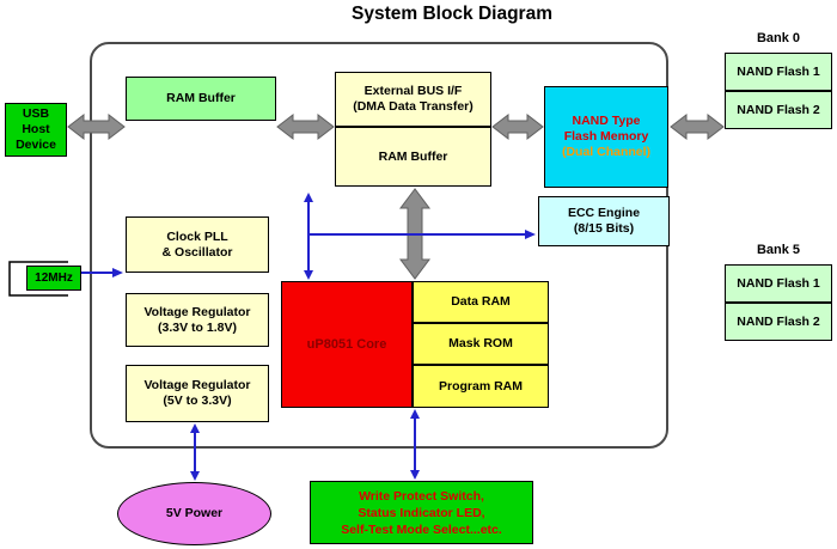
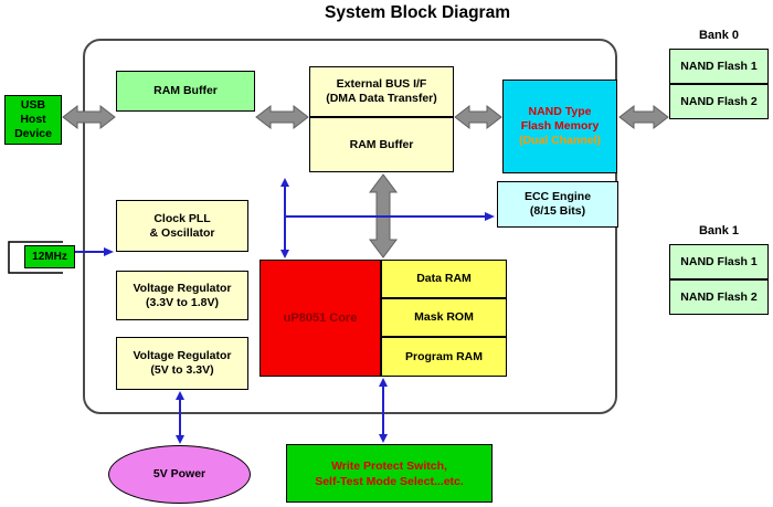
  System Block Diagram
  USB
  Host
  Device
  12MHz
  RAM Buffer
  External BUS I/F
  (DMA Data Transfer)
  RAM Buffer
  NAND Type
  Flash Memory
  (Dual Channel)
  ECC Engine
  (8/15 Bits)
  Clock PLL
  & Oscillator
  Voltage Regulator
  (3.3V to 1.8V)
  Voltage Regulator
  (5V to 3.3V)
  uP8051 Core
  Data RAM
  Mask ROM
  Program RAM
  Bank 0
  NAND Flash 1
  NAND Flash 2
- Bank 5
+ Bank 1
  NAND Flash 1
  NAND Flash 2
  5V Power
  Write Protect Switch,
- Status Indicator LED,
  Self-Test Mode Select...etc.
